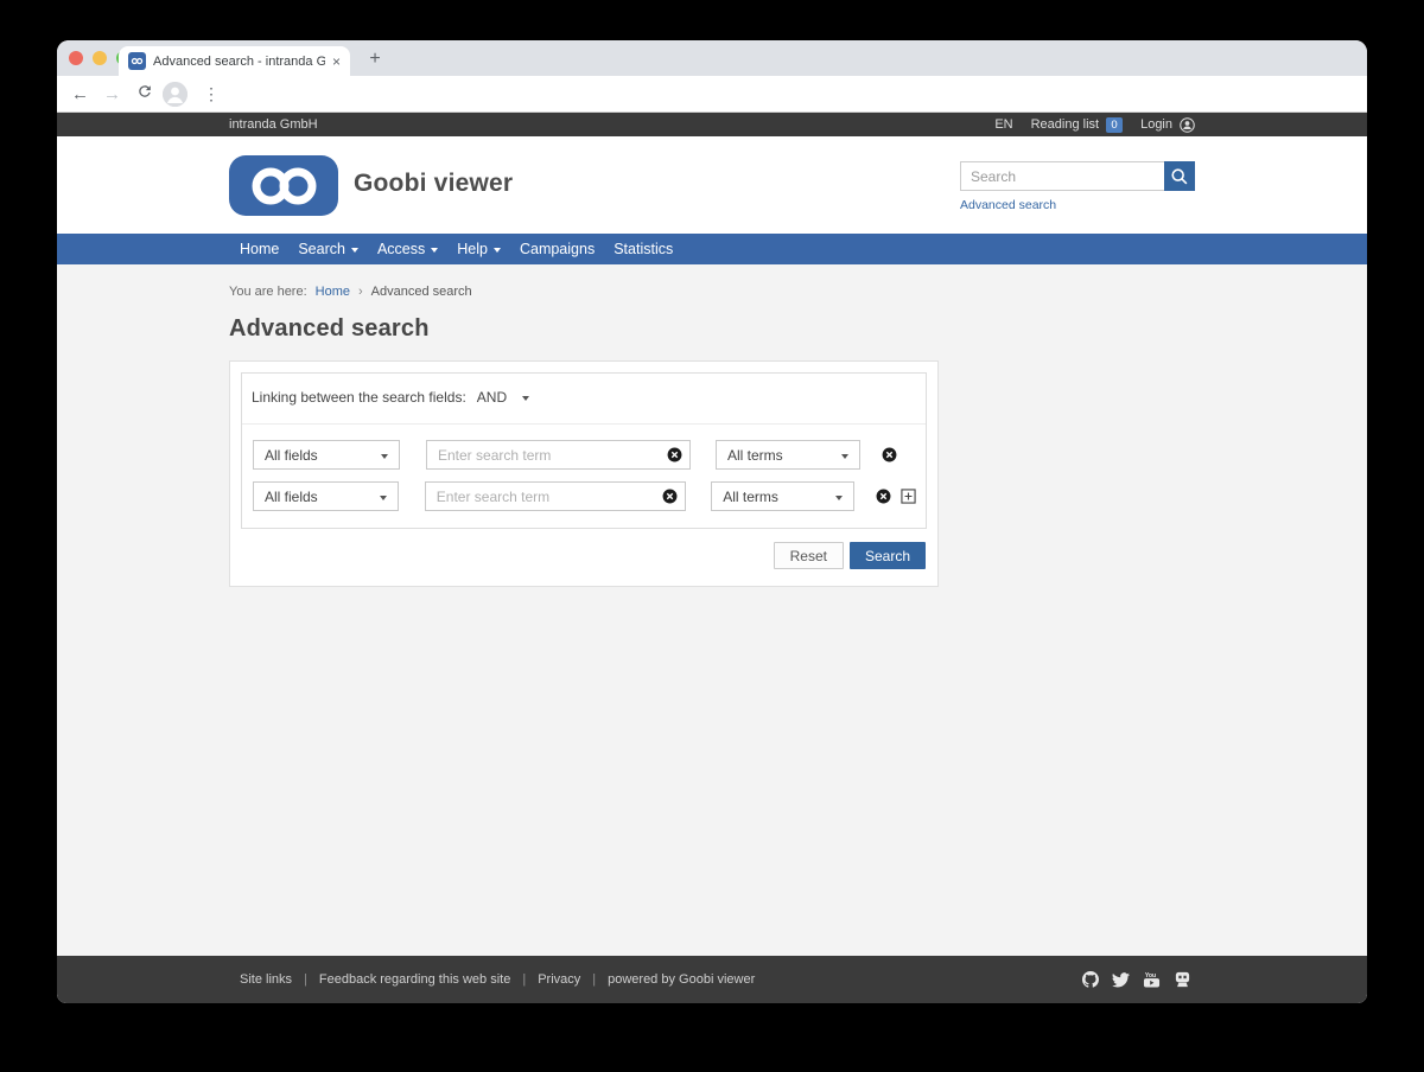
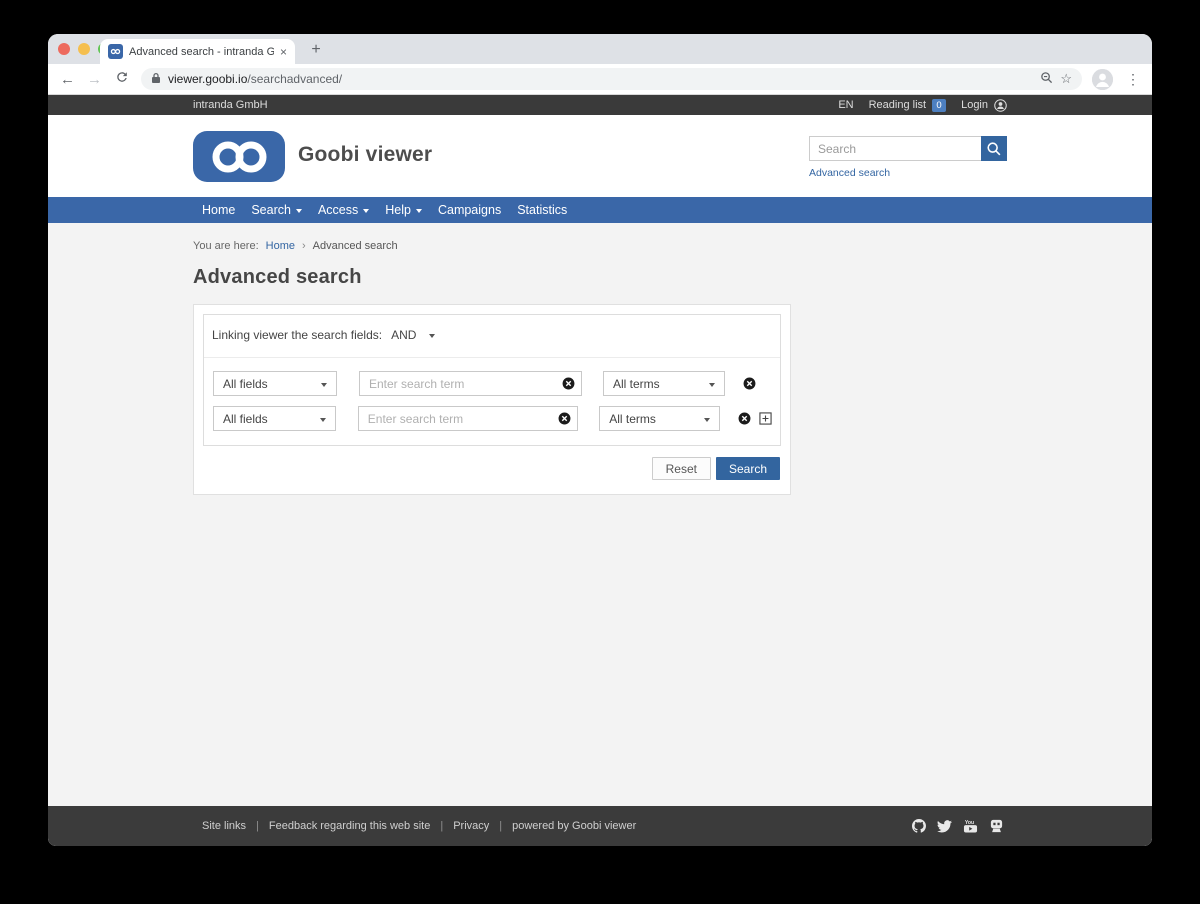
  Advanced search - intranda G
  ×
  +
  ←
  →
+ viewer.goobi.io/searchadvanced/
+ ☆
  ⋮
  intranda GmbH
  EN
  Reading list
  0
  Login
  Goobi viewer
  Search
  Advanced search
  Home
  Search
  Access
  Help
  Campaigns
  Statistics
  You are here:
  Home
  ›
  Advanced search
  Advanced search
- Linking between the search fields:
+ Linking viewer the search fields:
  AND
  All fields
  Enter search term
  All terms
  All fields
  Enter search term
  All terms
  Reset
  Search
  Site links
  |
  Feedback regarding this web site
  |
  Privacy
  |
  powered by Goobi viewer
